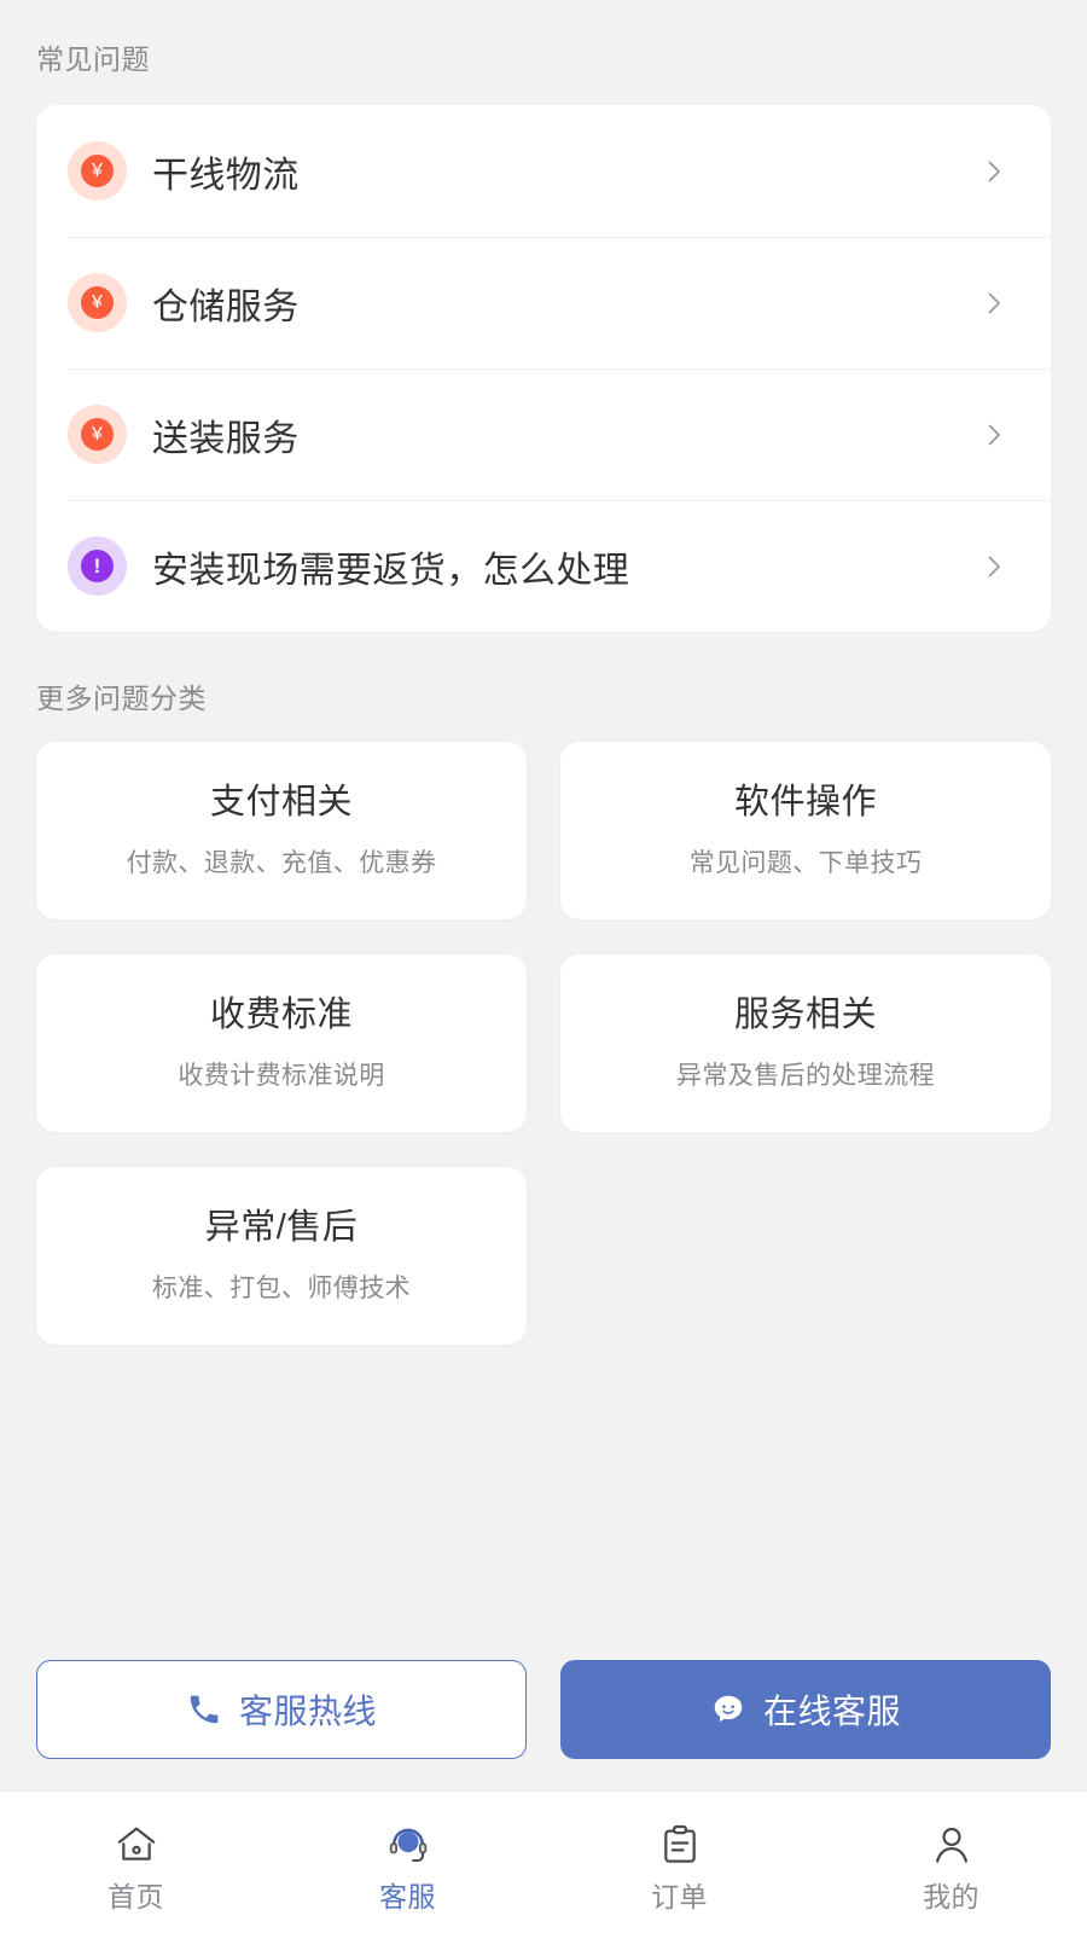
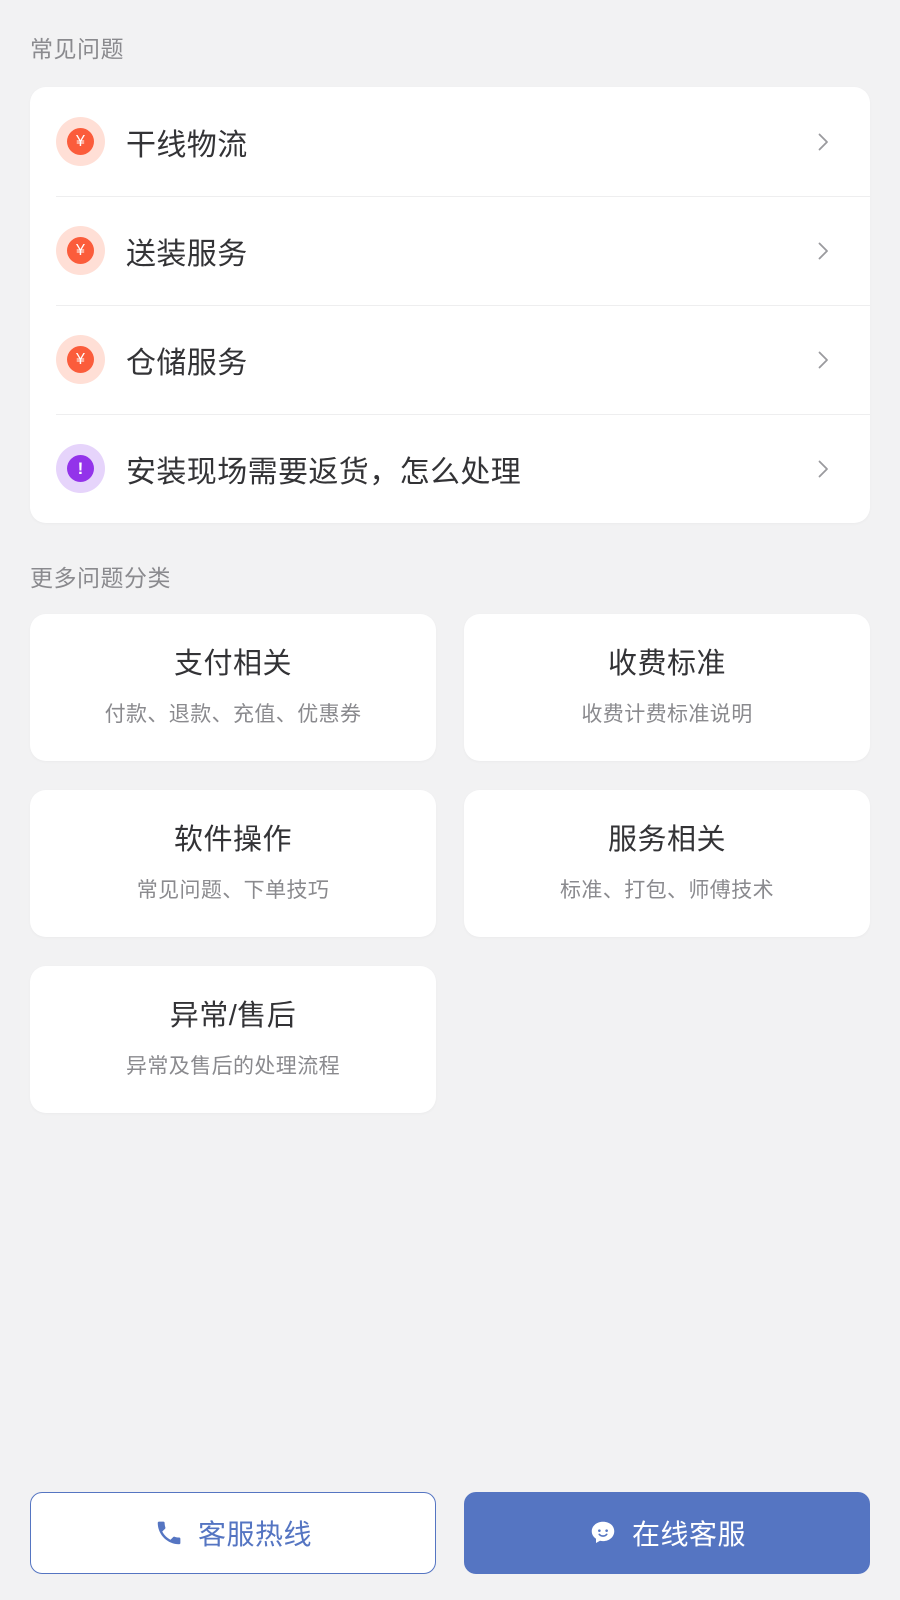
  常见问题
  ¥
  干线物流
  ¥
- 仓储服务
+ 送装服务
  ¥
- 送装服务
+ 仓储服务
  !
  安装现场需要返货，怎么处理
  更多问题分类
  支付相关
  付款、退款、充值、优惠券
- 软件操作
+ 收费标准
- 常见问题、下单技巧
+ 收费计费标准说明
- 收费标准
+ 软件操作
- 收费计费标准说明
+ 常见问题、下单技巧
  服务相关
- 异常及售后的处理流程
+ 标准、打包、师傅技术
  异常/售后
- 标准、打包、师傅技术
+ 异常及售后的处理流程
  客服热线
  在线客服
- 首页
- 客服
- 订单
- 我的
